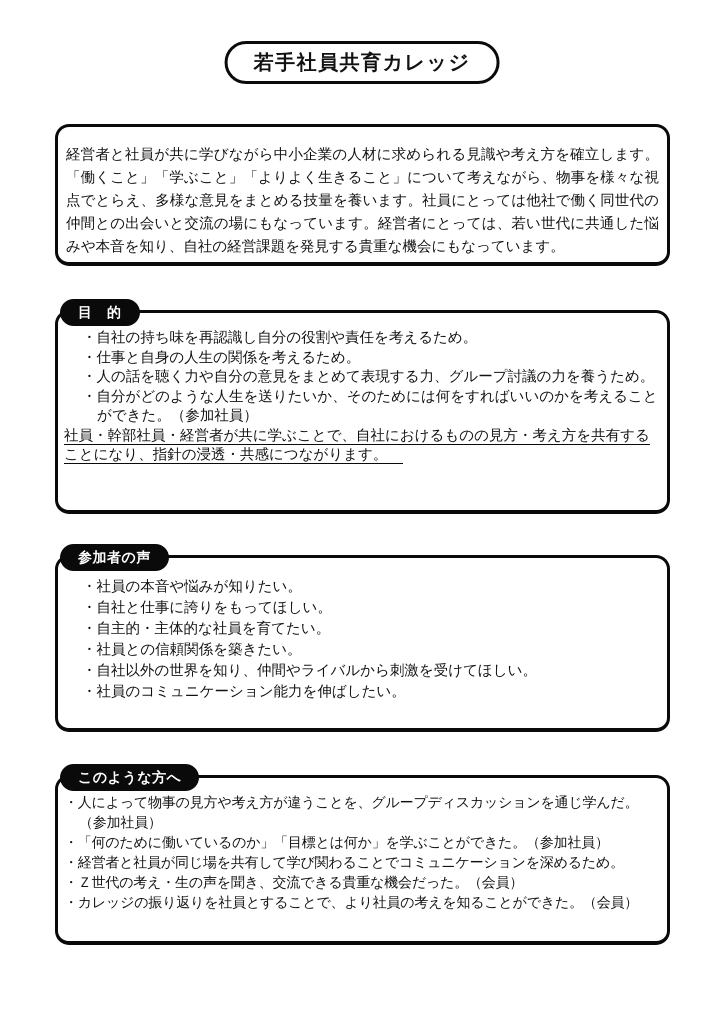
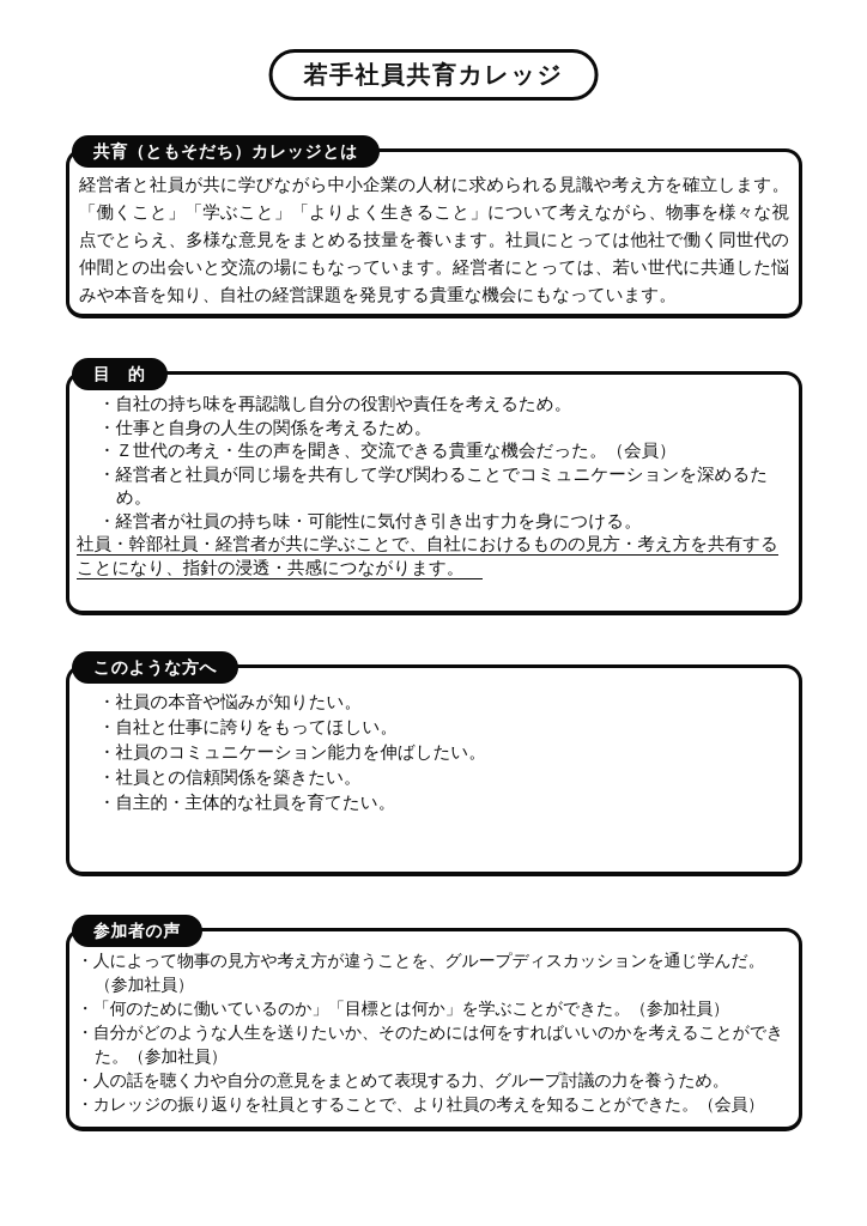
  若手社員共育カレッジ
+ 共育（ともそだち）カレッジとは
  経営者と社員が共に学びながら中小企業の人材に求められる見識や考え方を確立します。「働くこと」「学ぶこと」「よりよく生きること」について考えながら、物事を様々な視点でとらえ、多様な意見をまとめる技量を養います。社員にとっては他社で働く同世代の仲間との出会いと交流の場にもなっています。経営者にとっては、若い世代に共通した悩みや本音を知り、自社の経営課題を発見する貴重な機会にもなっています。
  目 的
  ・自社の持ち味を再認識し自分の役割や責任を考えるため。
  ・仕事と自身の人生の関係を考えるため。
- ・人の話を聴く力や自分の意見をまとめて表現する力、グループ討議の力を養うため。
+ ・Ｚ世代の考え・生の声を聞き、交流できる貴重な機会だった。（会員）
- ・自分がどのような人生を送りたいか、そのためには何をすればいいのかを考えることができた。（参加社員）
+ ・経営者と社員が同じ場を共有して学び関わることでコミュニケーションを深めるため。
+ ・経営者が社員の持ち味・可能性に気付き引き出す力を身につける。
  社員・幹部社員・経営者が共に学ぶことで、自社におけるものの見方・考え方を共有することになり、指針の浸透・共感につながります。
- 参加者の声
+ このような方へ
  ・社員の本音や悩みが知りたい。
  ・自社と仕事に誇りをもってほしい。
- ・自主的・主体的な社員を育てたい。
+ ・社員のコミュニケーション能力を伸ばしたい。
  ・社員との信頼関係を築きたい。
- ・自社以外の世界を知り、仲間やライバルから刺激を受けてほしい。
- ・社員のコミュニケーション能力を伸ばしたい。
+ ・自主的・主体的な社員を育てたい。
- このような方へ
+ 参加者の声
  ・人によって物事の見方や考え方が違うことを、グループディスカッションを通じ学んだ。（参加社員）
  ・「何のために働いているのか」「目標とは何か」を学ぶことができた。（参加社員）
- ・経営者と社員が同じ場を共有して学び関わることでコミュニケーションを深めるため。
+ ・自分がどのような人生を送りたいか、そのためには何をすればいいのかを考えることができた。（参加社員）
- ・Ｚ世代の考え・生の声を聞き、交流できる貴重な機会だった。（会員）
+ ・人の話を聴く力や自分の意見をまとめて表現する力、グループ討議の力を養うため。
  ・カレッジの振り返りを社員とすることで、より社員の考えを知ることができた。（会員）
